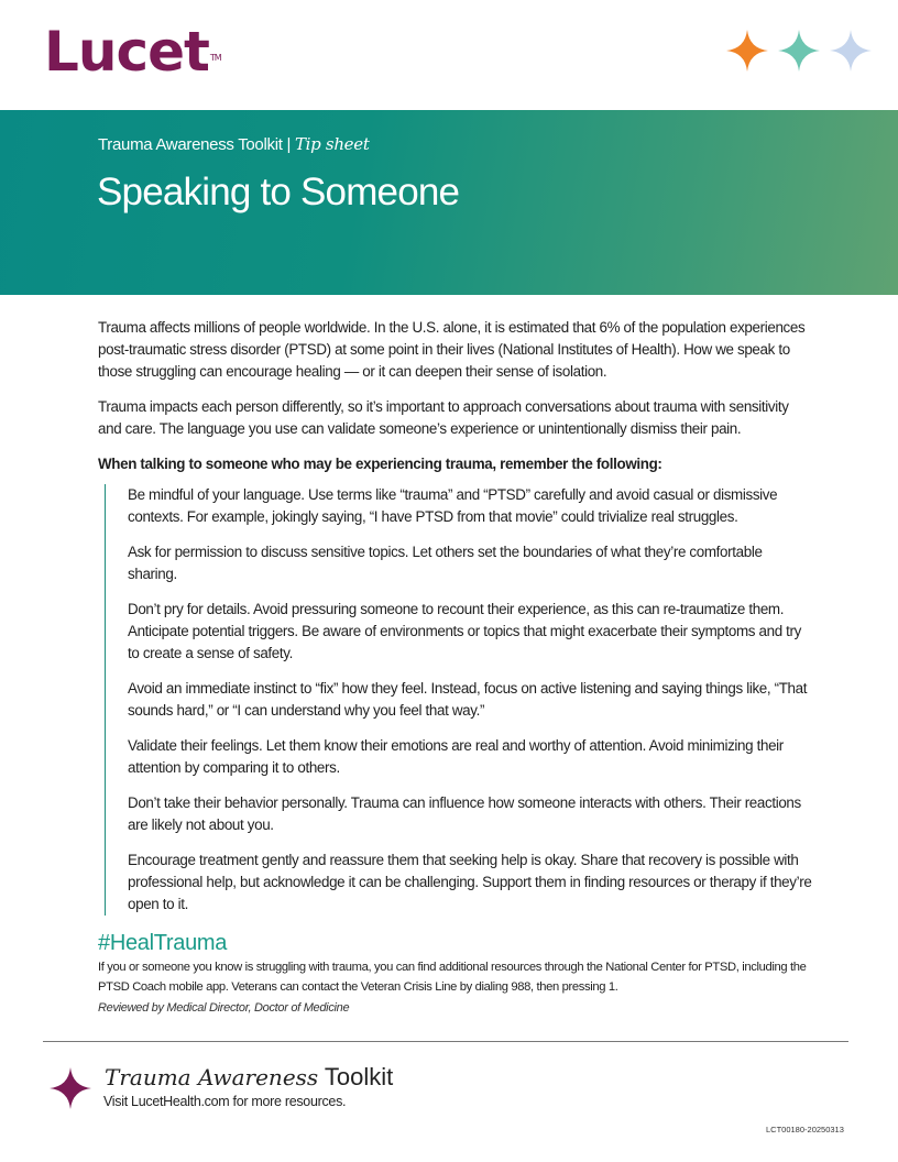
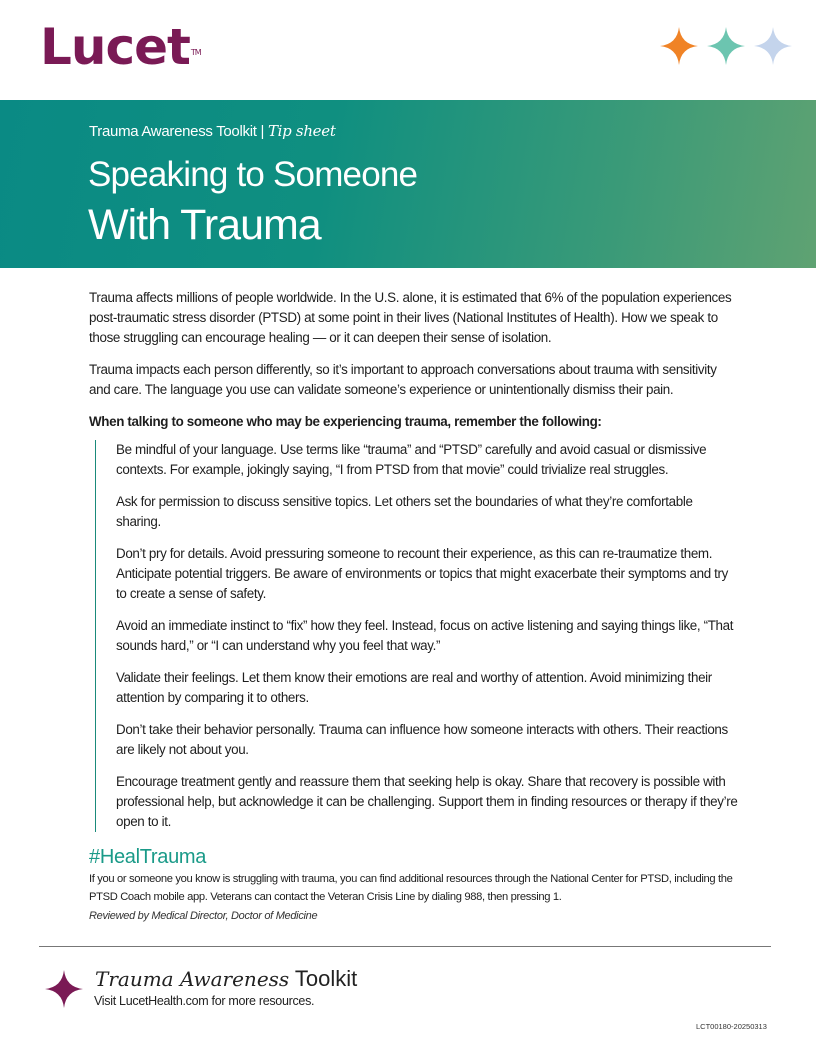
  LucetTM
  Trauma Awareness Toolkit | Tip sheet
  Speaking to Someone
+ With Trauma
  Trauma affects millions of people worldwide. In the U.S. alone, it is estimated that 6% of the population experiences post-traumatic stress disorder (PTSD) at some point in their lives (National Institutes of Health). How we speak to those struggling can encourage healing — or it can deepen their sense of isolation.
  Trauma impacts each person differently, so it’s important to approach conversations about trauma with sensitivity and care. The language you use can validate someone’s experience or unintentionally dismiss their pain.
  When talking to someone who may be experiencing trauma, remember the following:
- Be mindful of your language. Use terms like “trauma” and “PTSD” carefully and avoid casual or dismissive contexts. For example, jokingly saying, “I have PTSD from that movie” could trivialize real struggles.
+ Be mindful of your language. Use terms like “trauma” and “PTSD” carefully and avoid casual or dismissive contexts. For example, jokingly saying, “I from PTSD from that movie” could trivialize real struggles.
  Ask for permission to discuss sensitive topics. Let others set the boundaries of what they’re comfortable sharing.
  Don’t pry for details. Avoid pressuring someone to recount their experience, as this can re-traumatize them. Anticipate potential triggers. Be aware of environments or topics that might exacerbate their symptoms and try to create a sense of safety.
  Avoid an immediate instinct to “fix” how they feel. Instead, focus on active listening and saying things like, “That sounds hard,” or “I can understand why you feel that way.”
  Validate their feelings. Let them know their emotions are real and worthy of attention. Avoid minimizing their attention by comparing it to others.
  Don’t take their behavior personally. Trauma can influence how someone interacts with others. Their reactions are likely not about you.
  Encourage treatment gently and reassure them that seeking help is okay. Share that recovery is possible with professional help, but acknowledge it can be challenging. Support them in finding resources or therapy if they’re open to it.
  #HealTrauma
  If you or someone you know is struggling with trauma, you can find additional resources through the National Center for PTSD, including the PTSD Coach mobile app. Veterans can contact the Veteran Crisis Line by dialing 988, then pressing 1.
  Reviewed by Medical Director, Doctor of Medicine
  Trauma Awareness Toolkit
  Visit LucetHealth.com for more resources.
  LCT00180-20250313
